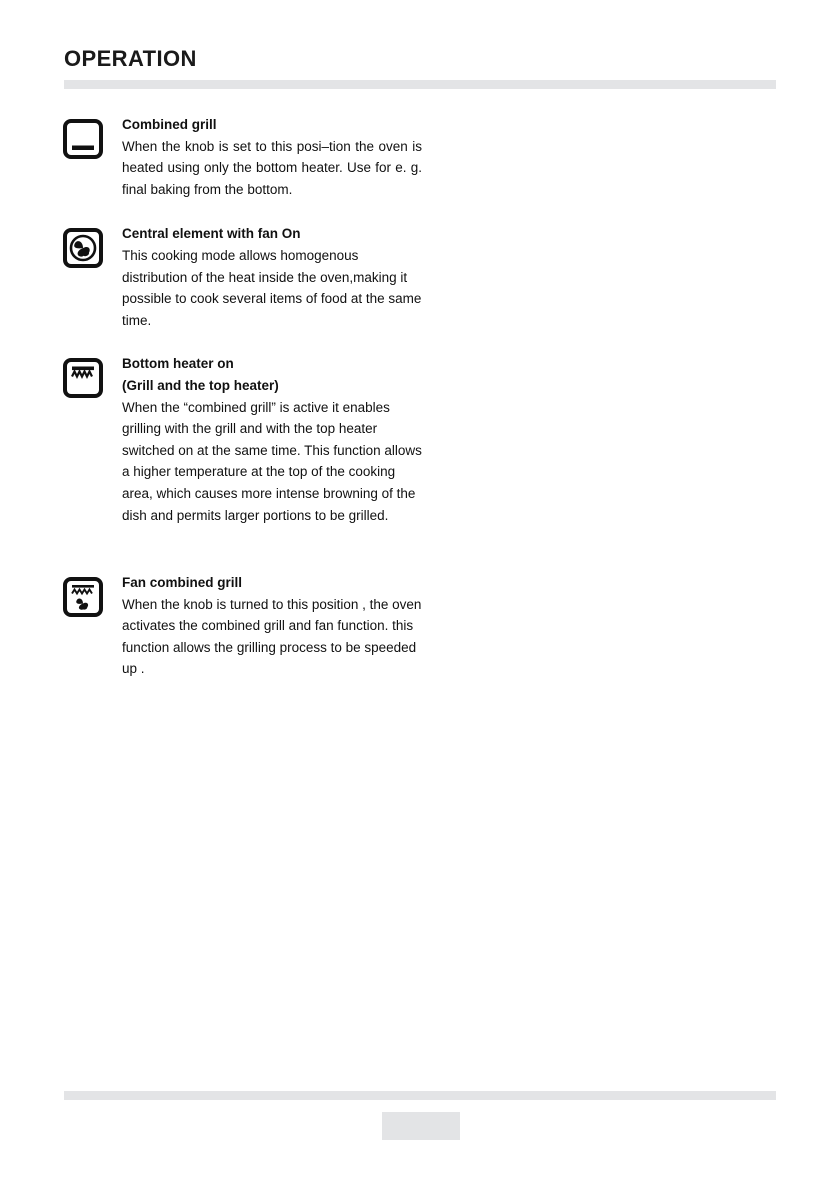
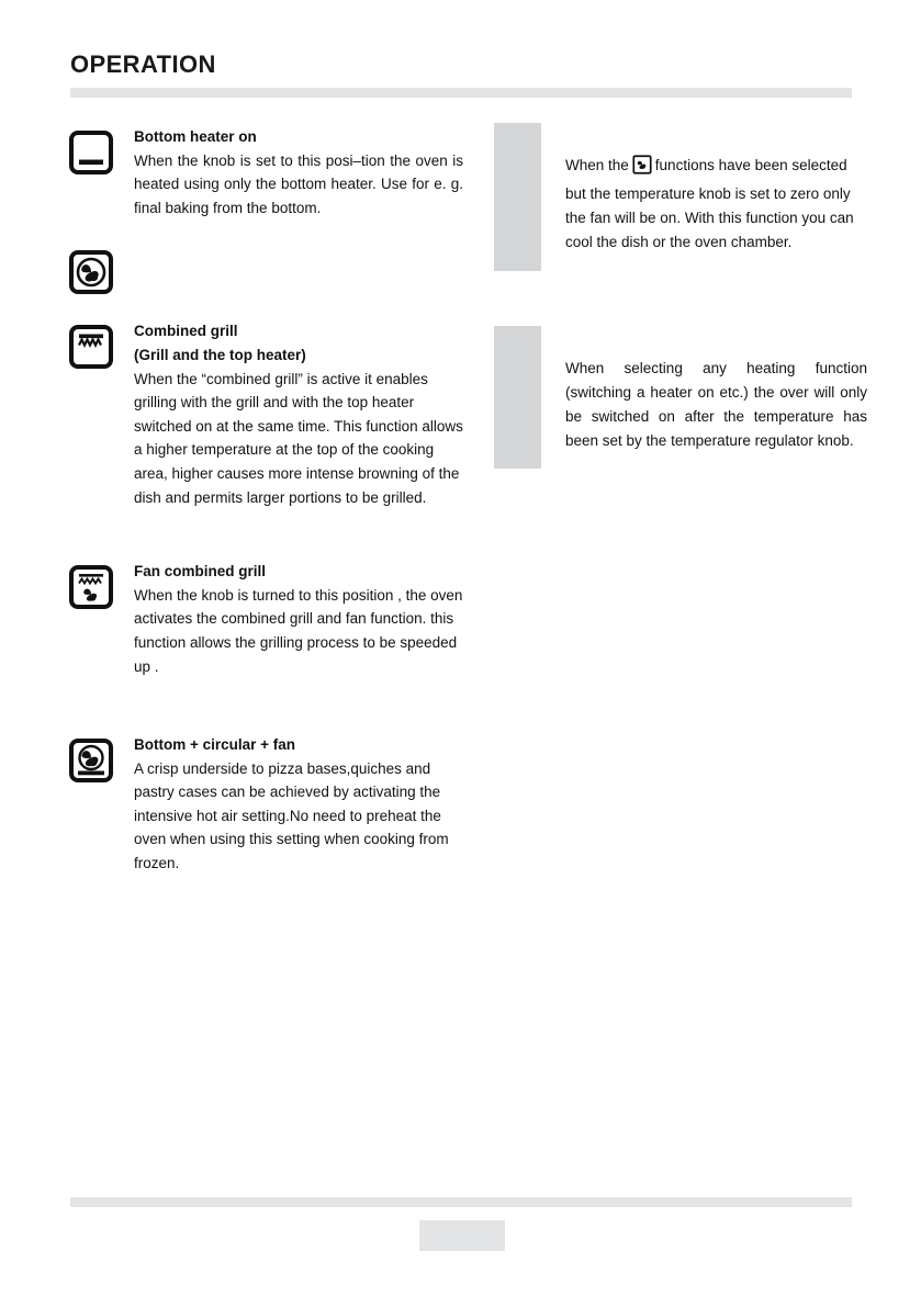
  OPERATION
- Combined grill
+ Bottom heater on
  When the knob is set to this posi–tion the oven is heated using only the bottom heater. Use for e. g. final baking from the bottom.
- Central element with fan On
- This cooking mode allows homogenous distribution of the heat inside the oven,making it possible to cook several items of food at the same time.
- Bottom heater on
+ Combined grill
  (Grill and the top heater)
- When the “combined grill” is active it enables grilling with the grill and with the top heater switched on at the same time. This function allows a higher temperature at the top of the cooking area, which causes more intense browning of the dish and permits larger portions to be grilled.
+ When the “combined grill” is active it enables grilling with the grill and with the top heater switched on at the same time. This function allows a higher temperature at the top of the cooking area, higher causes more intense browning of the dish and permits larger portions to be grilled.
  Fan combined grill
  When the knob is turned to this position , the oven activates the combined grill and fan function. this function allows the grilling process to be speeded up .
+ Bottom + circular + fan
+ A crisp underside to pizza bases,quiches and pastry cases can be achieved by activating the intensive hot air setting.No need to preheat the oven when using this setting when cooking from frozen.
+ When the functions have been selected but the temperature knob is set to zero only the fan will be on. With this function you can cool the dish or the oven chamber.
+ When selecting any heating function (switching a heater on etc.) the over will only be switched on after the temperature has been set by the temperature regulator knob.
